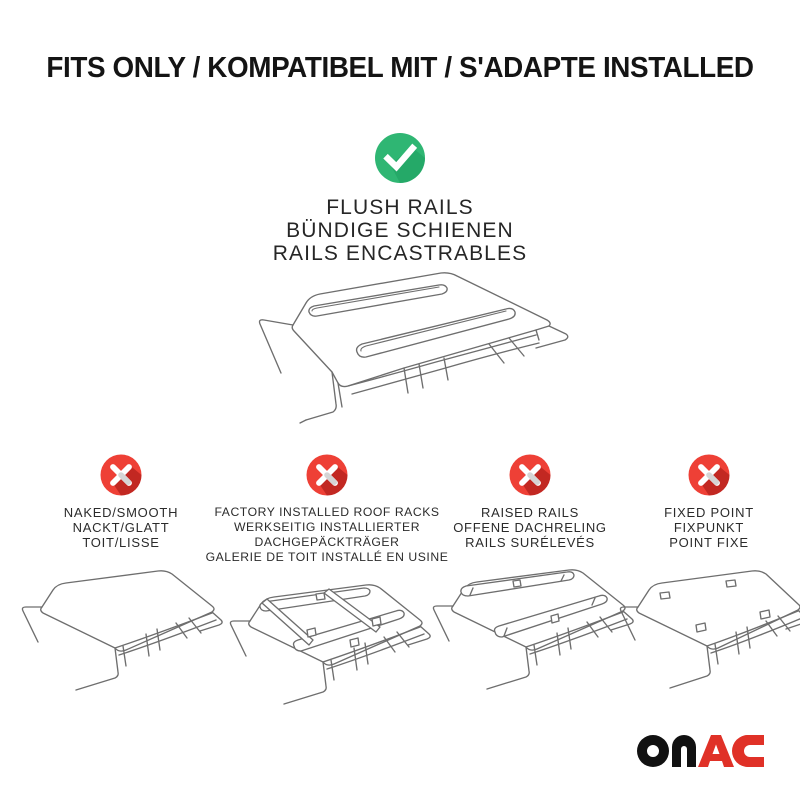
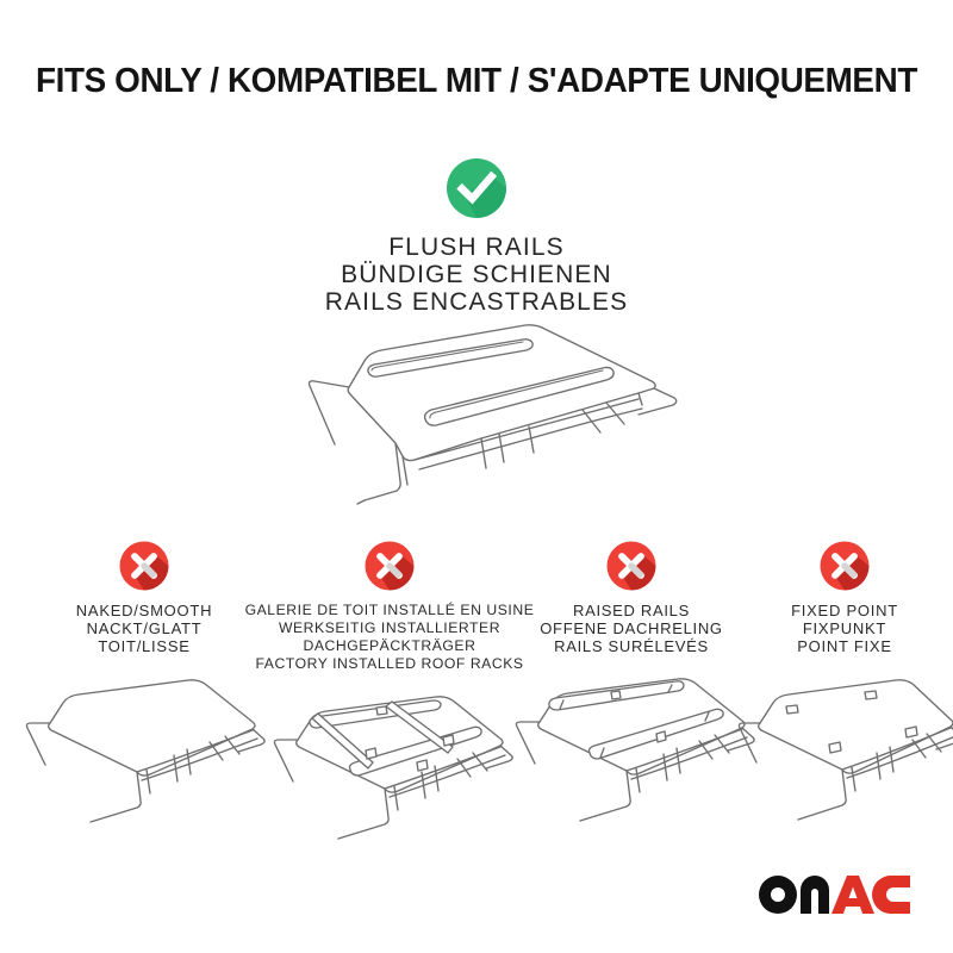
- FITS ONLY / KOMPATIBEL MIT / S'ADAPTE INSTALLED
+ FITS ONLY / KOMPATIBEL MIT / S'ADAPTE UNIQUEMENT
  FLUSH RAILS
  BÜNDIGE SCHIENEN
  RAILS ENCASTRABLES
  NAKED/SMOOTH
  NACKT/GLATT
  TOIT/LISSE
- FACTORY INSTALLED ROOF RACKS
+ GALERIE DE TOIT INSTALLÉ EN USINE
  WERKSEITIG INSTALLIERTER
  DACHGEPÄCKTRÄGER
- GALERIE DE TOIT INSTALLÉ EN USINE
+ FACTORY INSTALLED ROOF RACKS
  RAISED RAILS
  OFFENE DACHRELING
  RAILS SURÉLEVÉS
  FIXED POINT
  FIXPUNKT
  POINT FIXE
